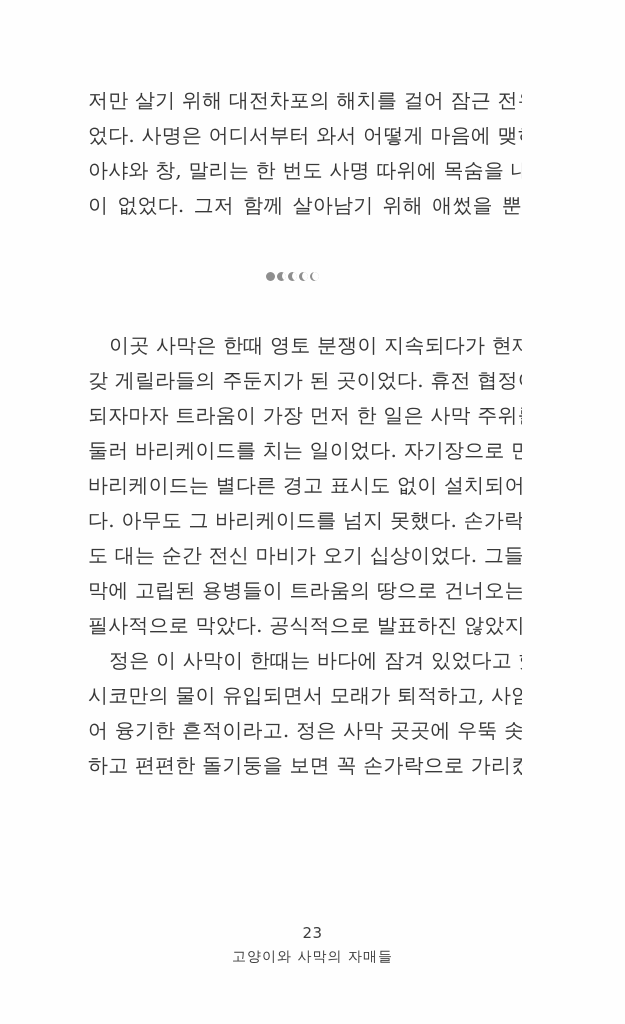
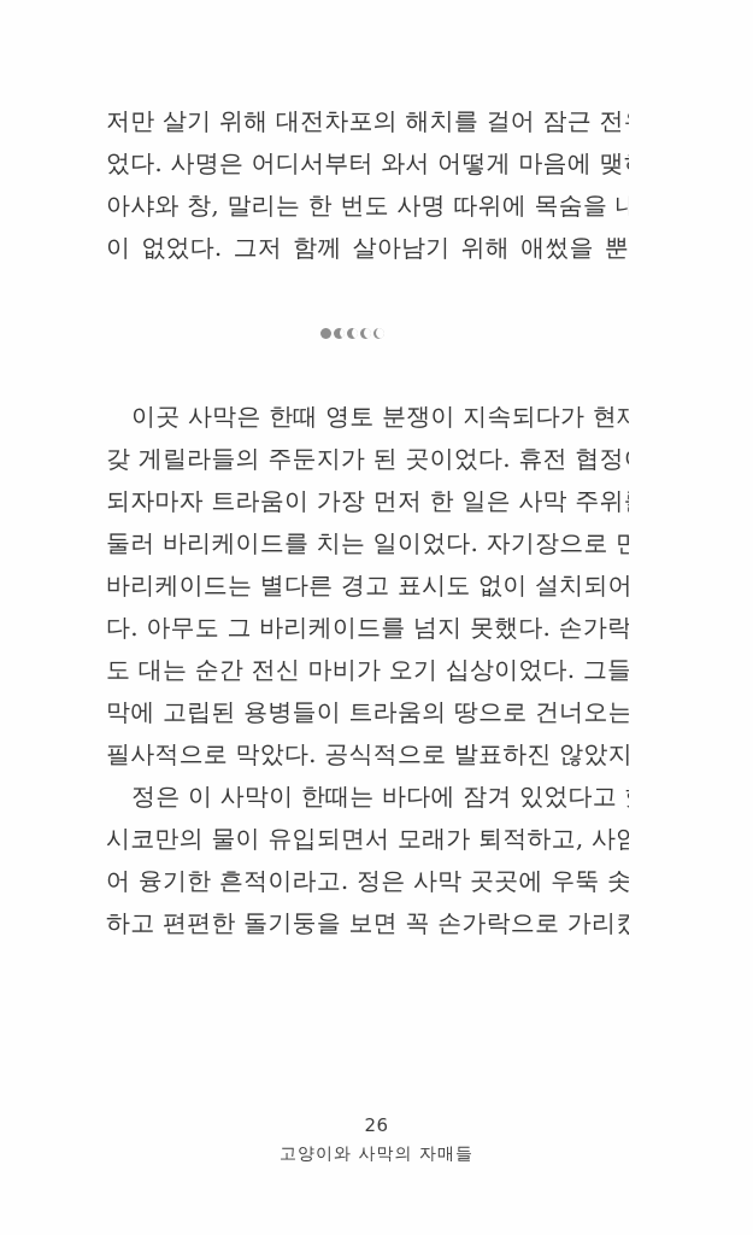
  저만 살기 위해 대전차포의 해치를 걸어 잠근 전
  었다. 사명은 어디서부터 와서 어떻게 마음에 맺
  아샤와 창, 말리는 한 번도 사명 따위에 목숨을 내
  이 없었다. 그저 함께 살아남기 위해 애썼을 뿐
  이곳 사막은 한때 영토 분쟁이 지속되다가 현
  갖 게릴라들의 주둔지가 된 곳이었다. 휴전 협정
  되자마자 트라움이 가장 먼저 한 일은 사막 주위
  둘러 바리케이드를 치는 일이었다. 자기장으로 만
  바리케이드는 별다른 경고 표시도 없이 설치되어
  다. 아무도 그 바리케이드를 넘지 못했다. 손가락
  도 대는 순간 전신 마비가 오기 십상이었다. 그들
  막에 고립된 용병들이 트라움의 땅으로 건너오는
  필사적으로 막았다. 공식적으로 발표하진 않았지
  정은 이 사막이 한때는 바다에 잠겨 있었다고
  시코만의 물이 유입되면서 모래가 퇴적하고, 사암
  어 융기한 흔적이라고. 정은 사막 곳곳에 우뚝 솟
  하고 편편한 돌기둥을 보면 꼭 손가락으로 가리켰
- 23
+ 26
  고양이와 사막의 자매들
